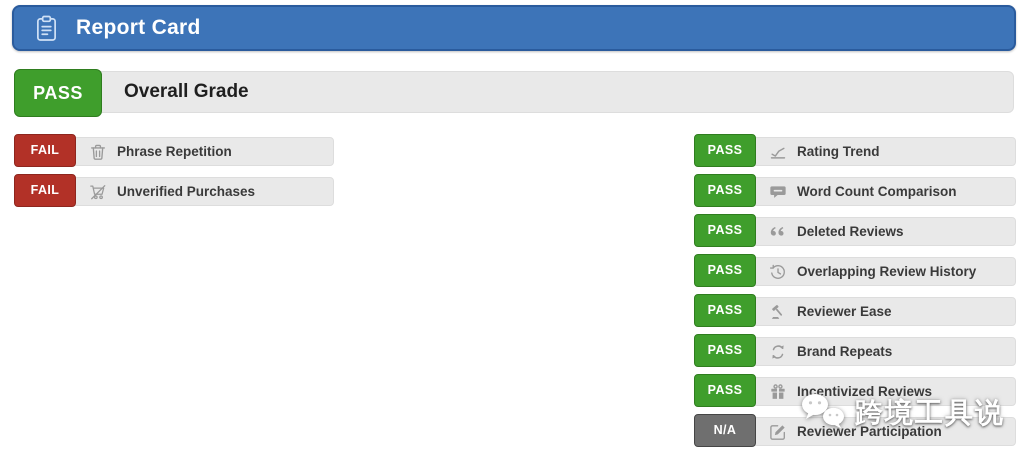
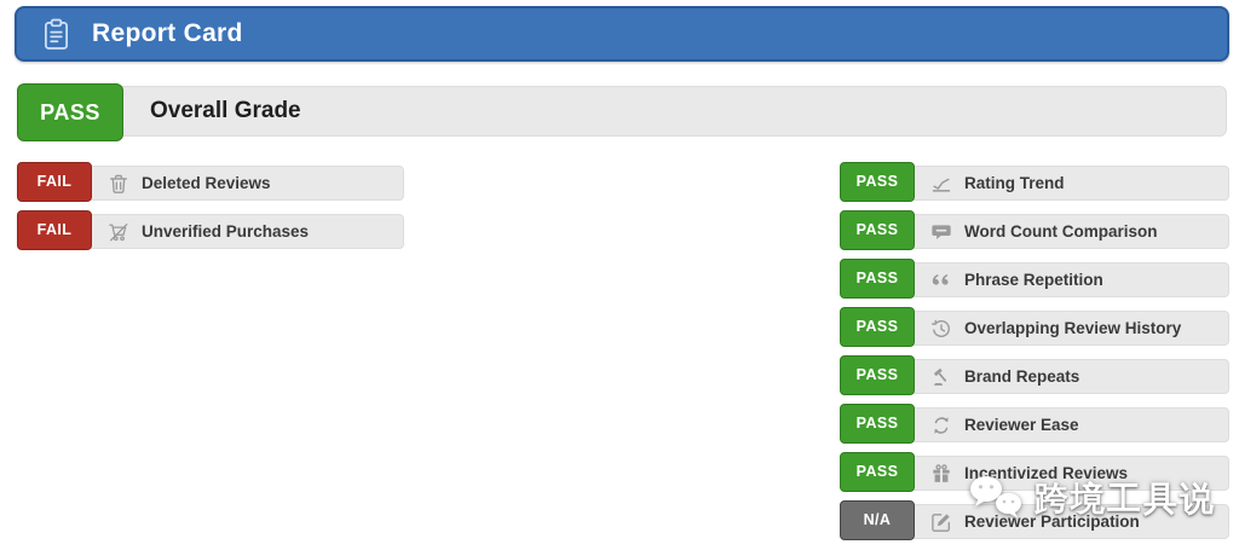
  Report Card
  PASS
  Overall Grade
  FAIL
- Phrase Repetition
+ Deleted Reviews
  FAIL
  Unverified Purchases
  PASS
  Rating Trend
  PASS
  Word Count Comparison
  PASS
- Deleted Reviews
+ Phrase Repetition
  PASS
  Overlapping Review History
  PASS
- Reviewer Ease
+ Brand Repeats
  PASS
- Brand Repeats
+ Reviewer Ease
  PASS
  Incentivized Reviews
  N/A
  Reviewer Participation
  跨境工具说
